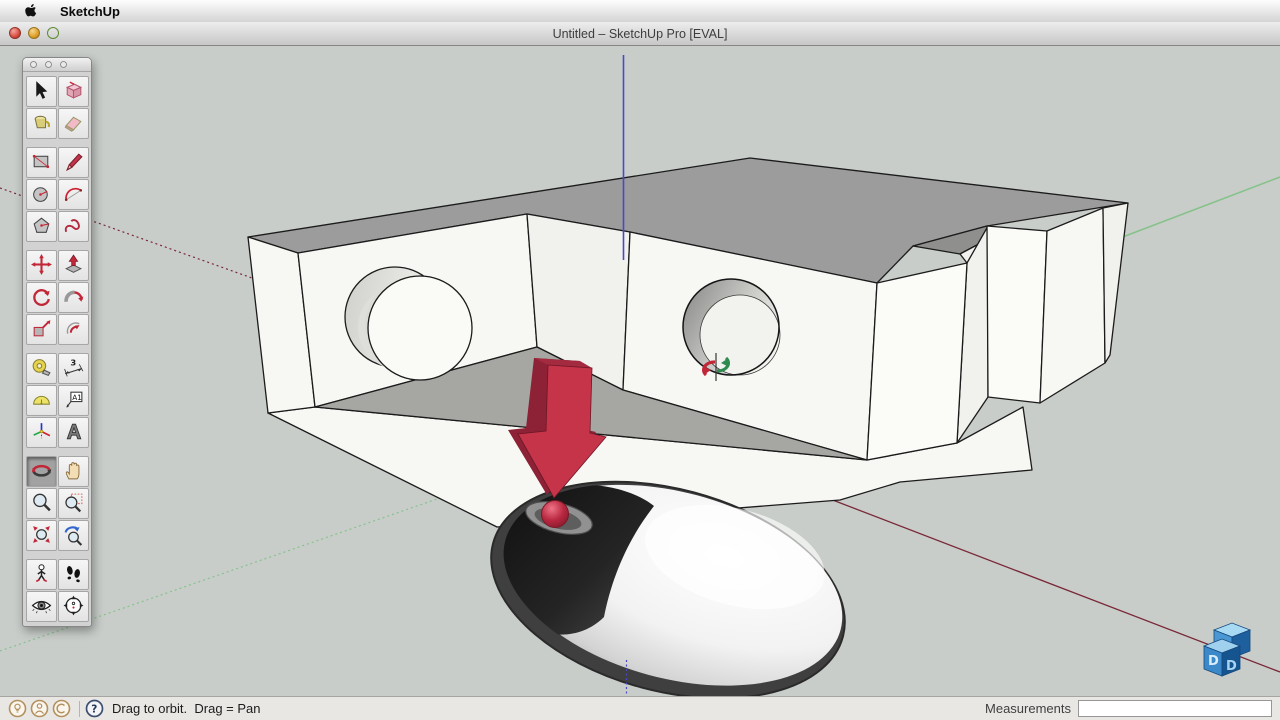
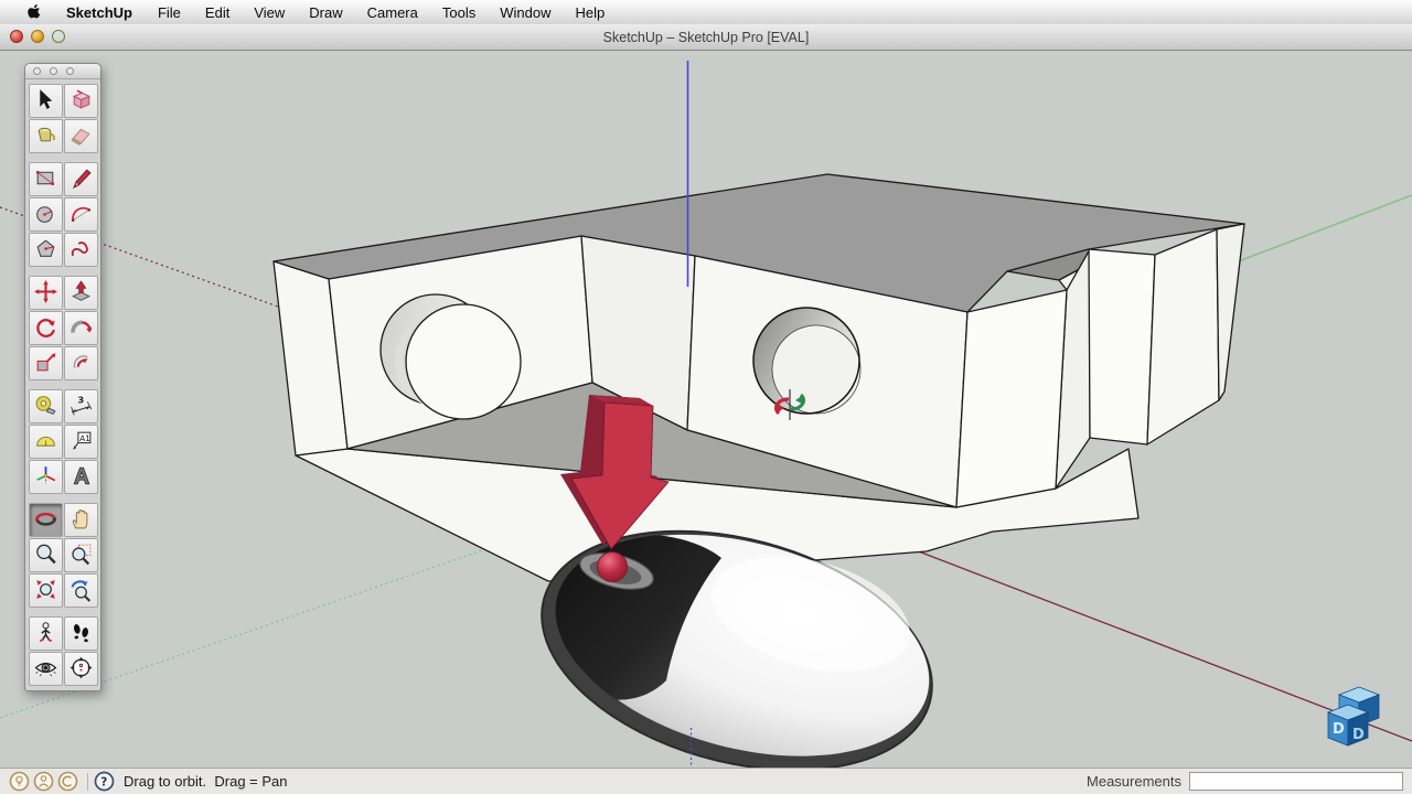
  SketchUp
+ File
+ Edit
+ View
+ Draw
+ Camera
+ Tools
+ Window
+ Help
- Untitled – SketchUp Pro [EVAL]
+ SketchUp – SketchUp Pro [EVAL]
  D
  D
  3
  A1
  ?
  Drag to orbit. Drag = Pan
  Measurements
